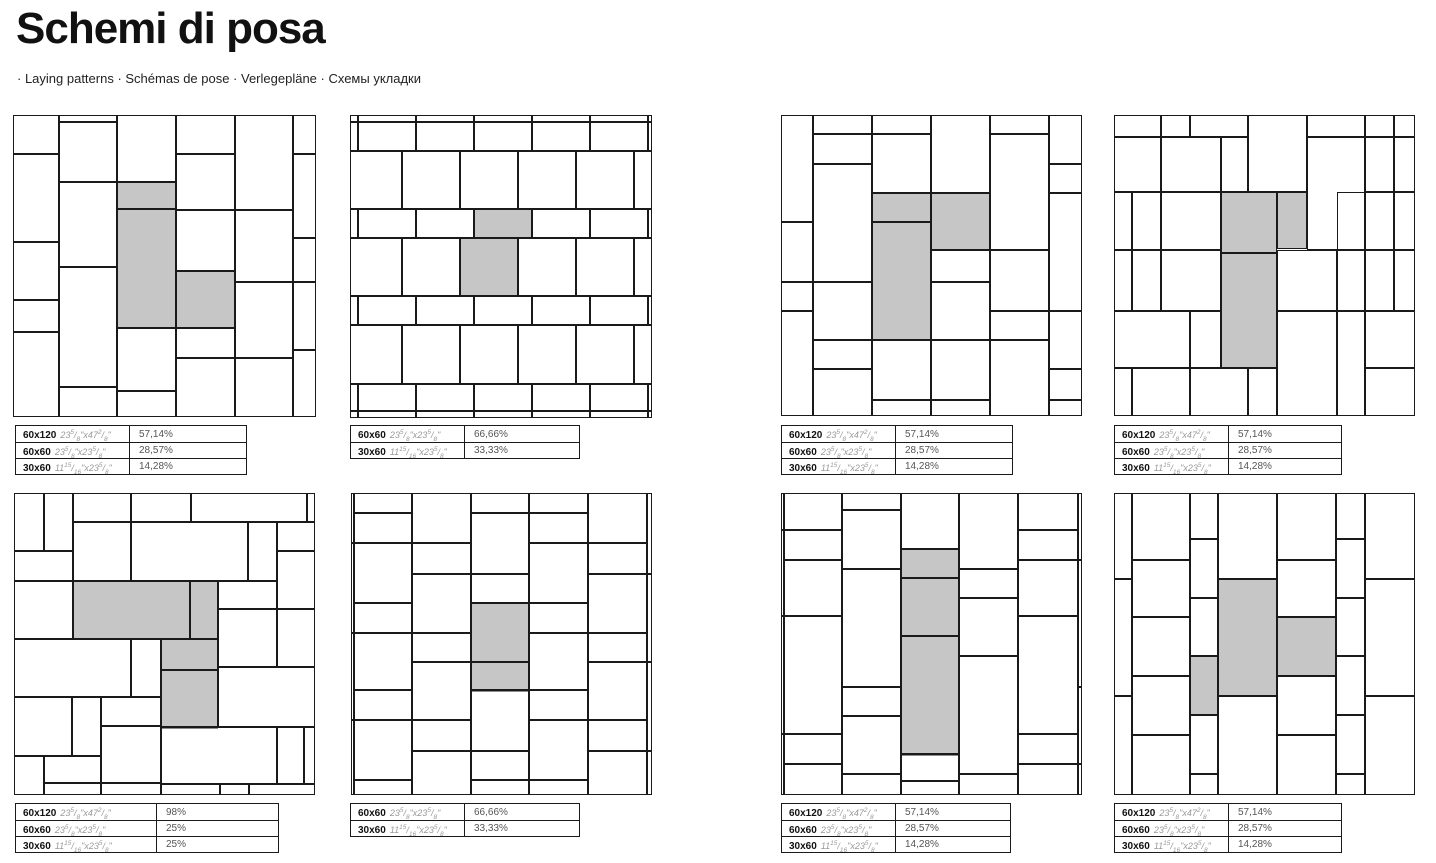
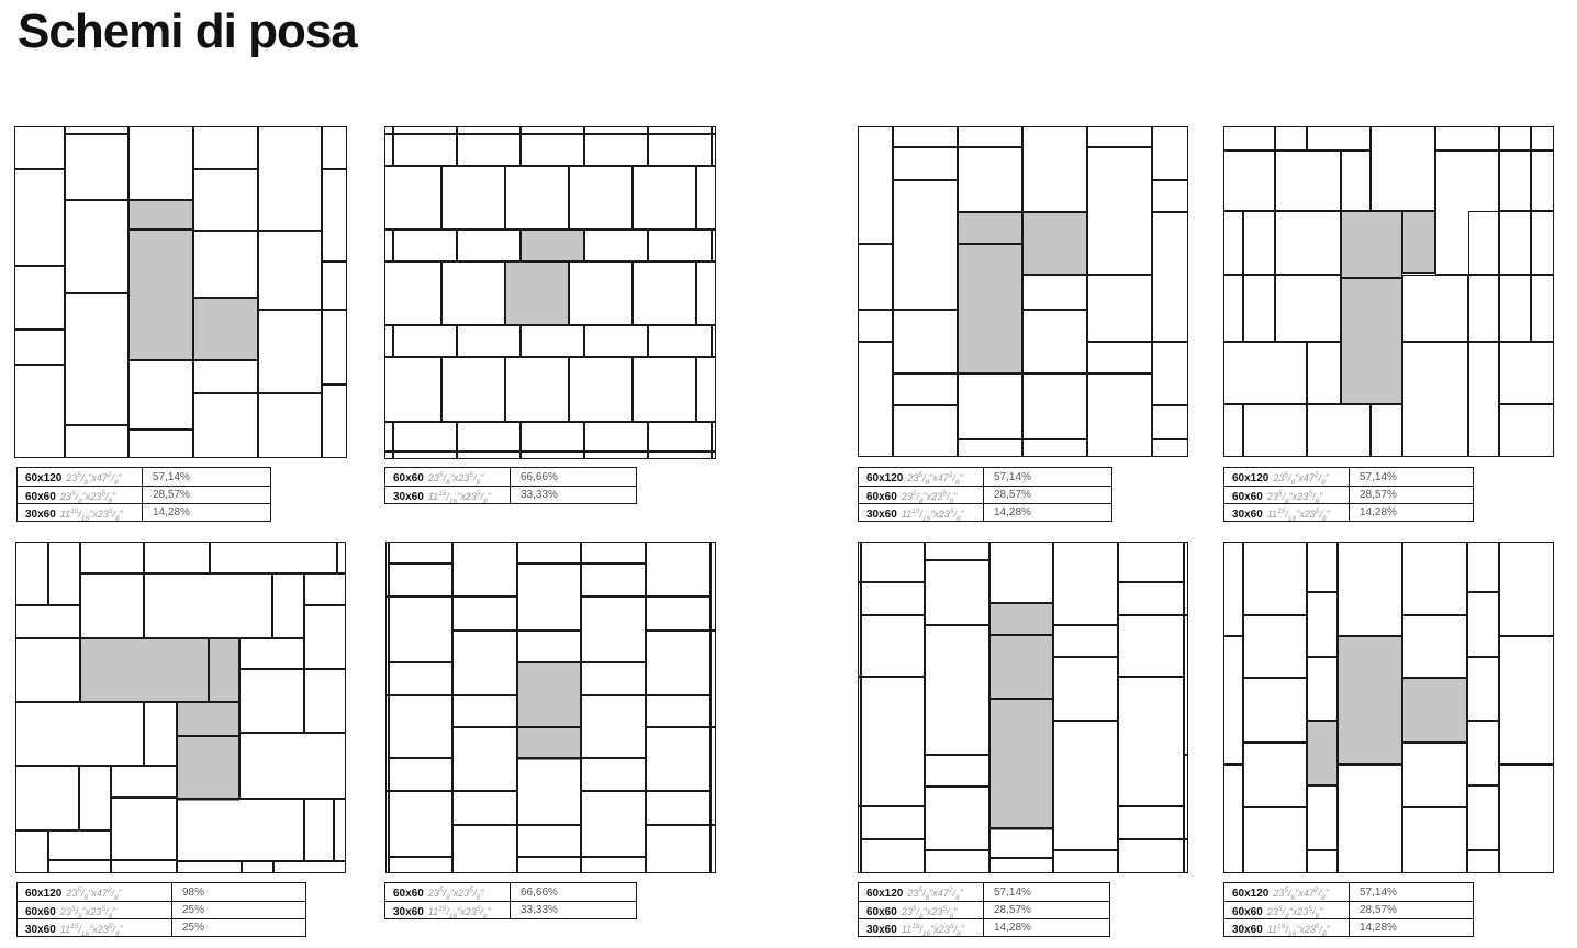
  Schemi di posa
- · Laying patterns · Schémas de pose · Verlegepläne · Схемы укладки
  60x120 23 / "x47 / "
  57,14%
  60x60 23 / "x23 / "
  28,57%
  30x60 11 / "x23 / "
  14,28%
  60x60 23 / "x23 / "
  66,66%
  30x60 11 / "x23 / "
  33,33%
  60x120 23 / "x47 / "
  57,14%
  60x60 23 / "x23 / "
  28,57%
  30x60 11 / "x23 / "
  14,28%
  60x120 23 / "x47 / "
  57,14%
  60x60 23 / "x23 / "
  28,57%
  30x60 11 / "x23 / "
  14,28%
  60x120 23 / "x47 / "
  98%
  60x60 23 / "x23 / "
  25%
  30x60 11 / "x23 / "
  25%
  60x60 23 / "x23 / "
  66,66%
  30x60 11 / "x23 / "
  33,33%
  60x120 23 / "x47 / "
  57,14%
  60x60 23 / "x23 / "
  28,57%
  30x60 11 / "x23 / "
  14,28%
  60x120 23 / "x47 / "
  57,14%
  60x60 23 / "x23 / "
  28,57%
  30x60 11 / "x23 / "
  14,28%
